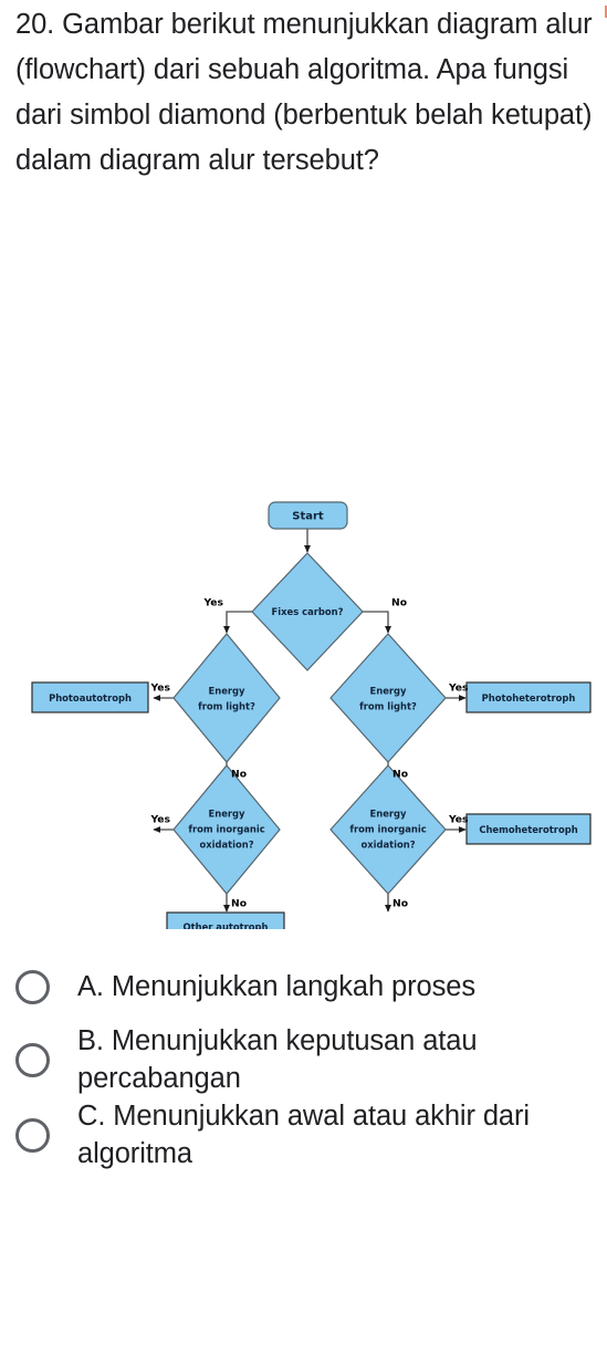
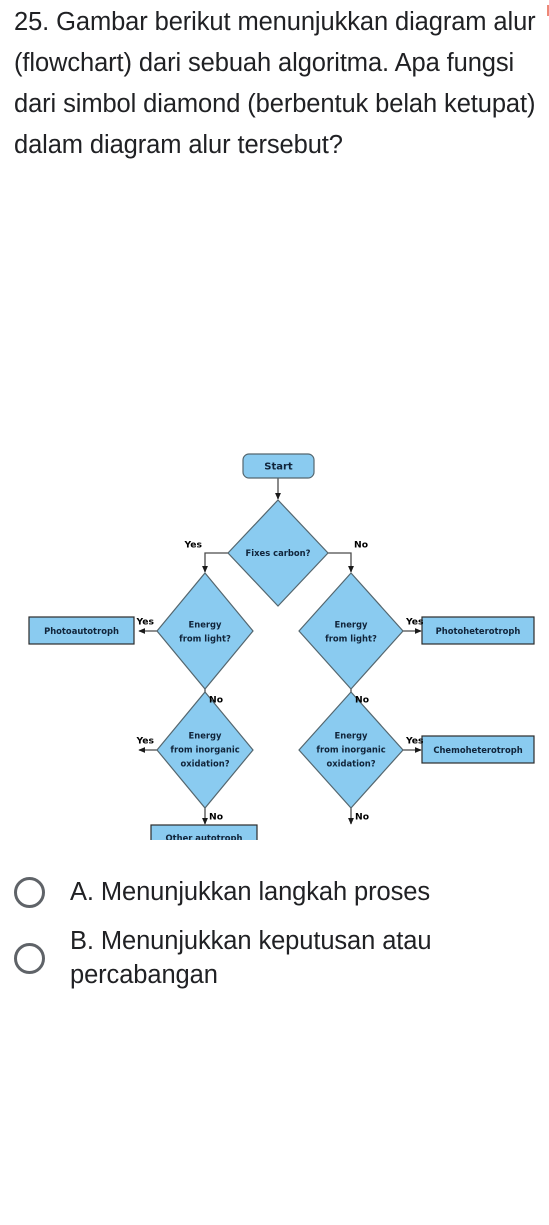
- 20. Gambar berikut menunjukkan diagram alur (flowchart) dari sebuah algoritma. Apa fungsi dari simbol diamond (berbentuk belah ketupat) dalam diagram alur tersebut?
+ 25. Gambar berikut menunjukkan diagram alur (flowchart) dari sebuah algoritma. Apa fungsi dari simbol diamond (berbentuk belah ketupat) dalam diagram alur tersebut?
  Start
  Fixes carbon?
  Energy
  from light?
  Energy
  from light?
  Energy
  from inorganic
  oxidation?
  Energy
  from inorganic
  oxidation?
  Photoautotroph
  Photoheterotroph
  Chemoheterotroph
  Other autotroph
  Yes
  No
  Yes
  No
  Yes
  No
  Yes
  No
  Yes
  No
  A. Menunjukkan langkah proses
  B. Menunjukkan keputusan atau percabangan
- C. Menunjukkan awal atau akhir dari algoritma
